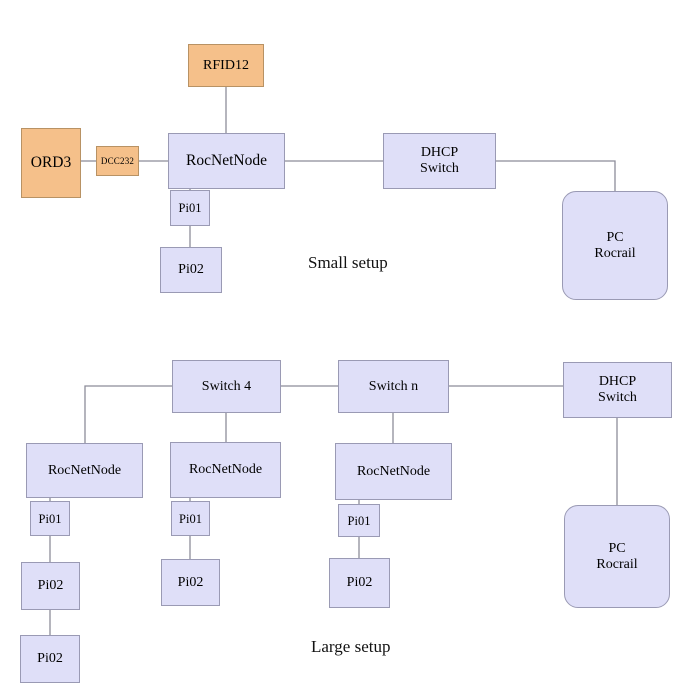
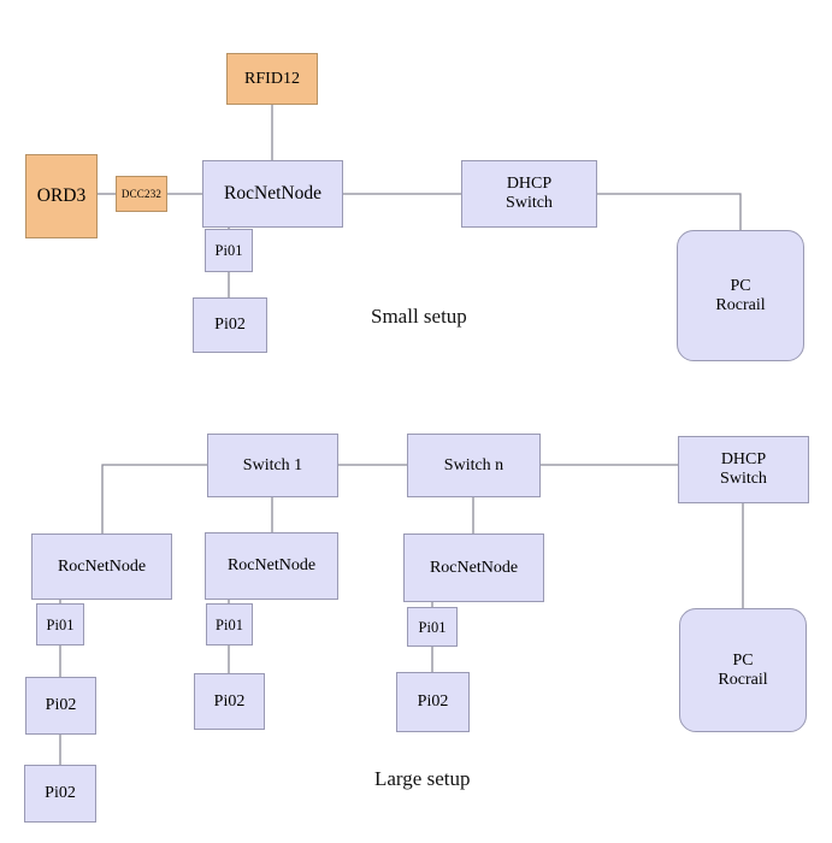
  ORD3
  DCC232
  RFID12
  RocNetNode
  Pi01
  Pi02
  DHCP
  Switch
  PC
  Rocrail
- Switch 4
+ Switch 1
  Switch n
  DHCP
  Switch
  RocNetNode
  RocNetNode
  RocNetNode
  Pi01
  Pi01
  Pi01
  Pi02
  Pi02
  Pi02
  Pi02
  PC
  Rocrail
  Small setup
  Large setup
